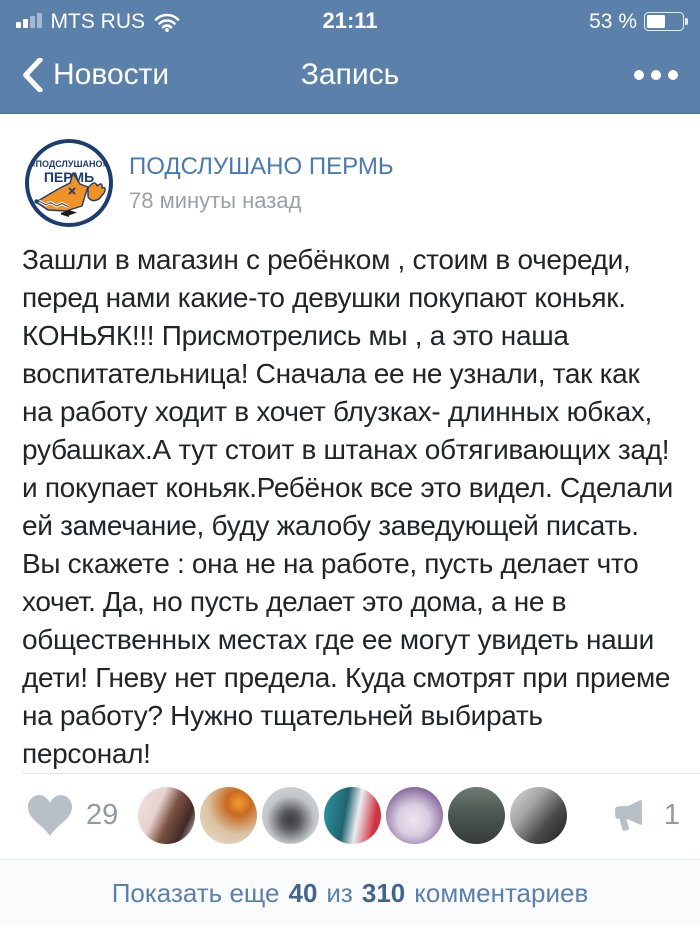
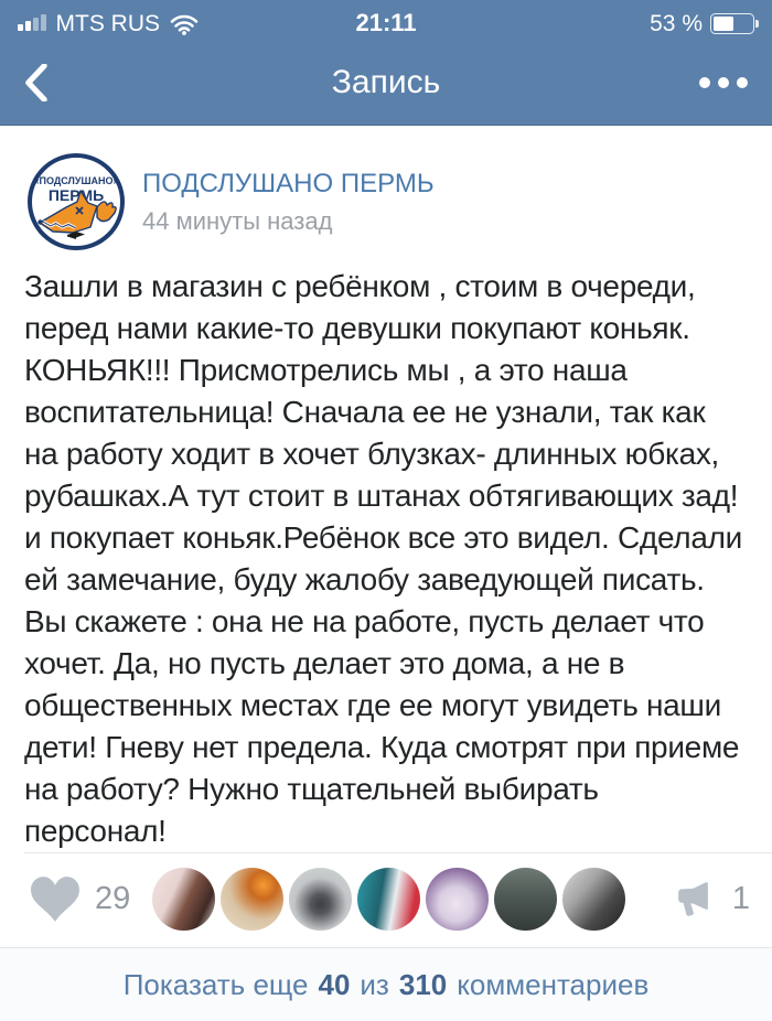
  MTS RUS
  21:11
  53 %
- Новости
  Запись
  «ПОДСЛУШАНО»
  ПЕРМЬ
  ПОДСЛУШАНО ПЕРМЬ
- 78 минуты назад
+ 44 минуты назад
  Зашли в магазин с ребёнком , стоим в очереди, перед нами какие-то девушки покупают коньяк. КОНЬЯК!!! Присмотрелись мы , а это наша воспитательница! Сначала ее не узнали, так как на работу ходит в хочет блузках- длинных юбках, рубашках.А тут стоит в штанах обтягивающих зад!и покупает коньяк.Ребёнок все это видел. Сделали ей замечание, буду жалобу заведующей писать. Вы скажете : она не на работе, пусть делает что хочет. Да, но пусть делает это дома, а не в общественных местах где ее могут увидеть наши дети! Гневу нет предела. Куда смотрят при приеме на работу? Нужно тщательней выбирать персонал!
  29
  1
  Показать еще
  40
  из
  310
  комментариев
